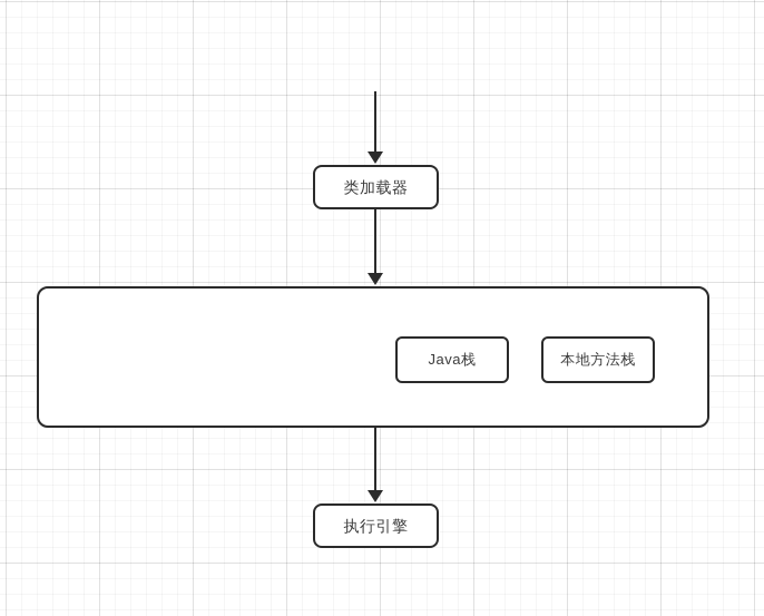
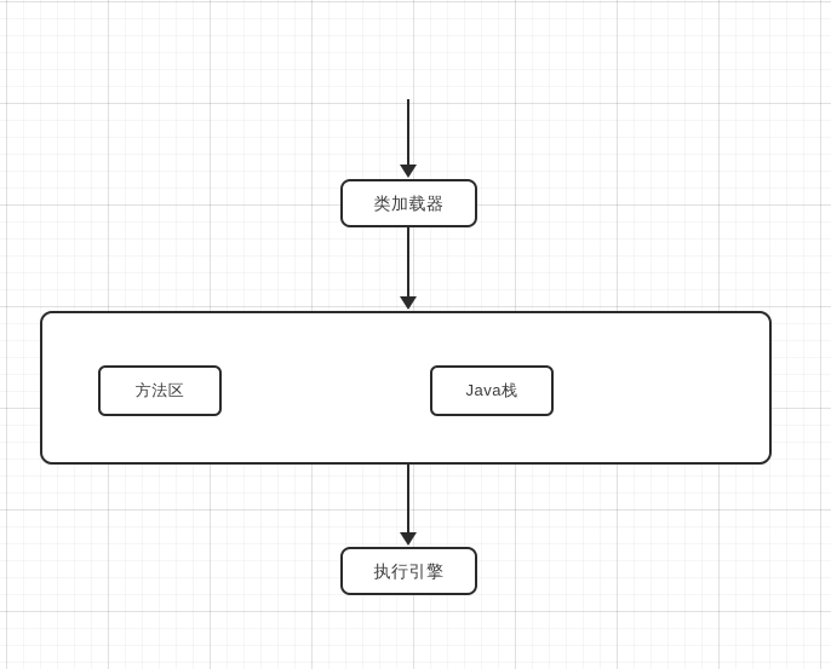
  类加载器
+ 方法区
  Java栈
- 本地方法栈
  执行引擎
